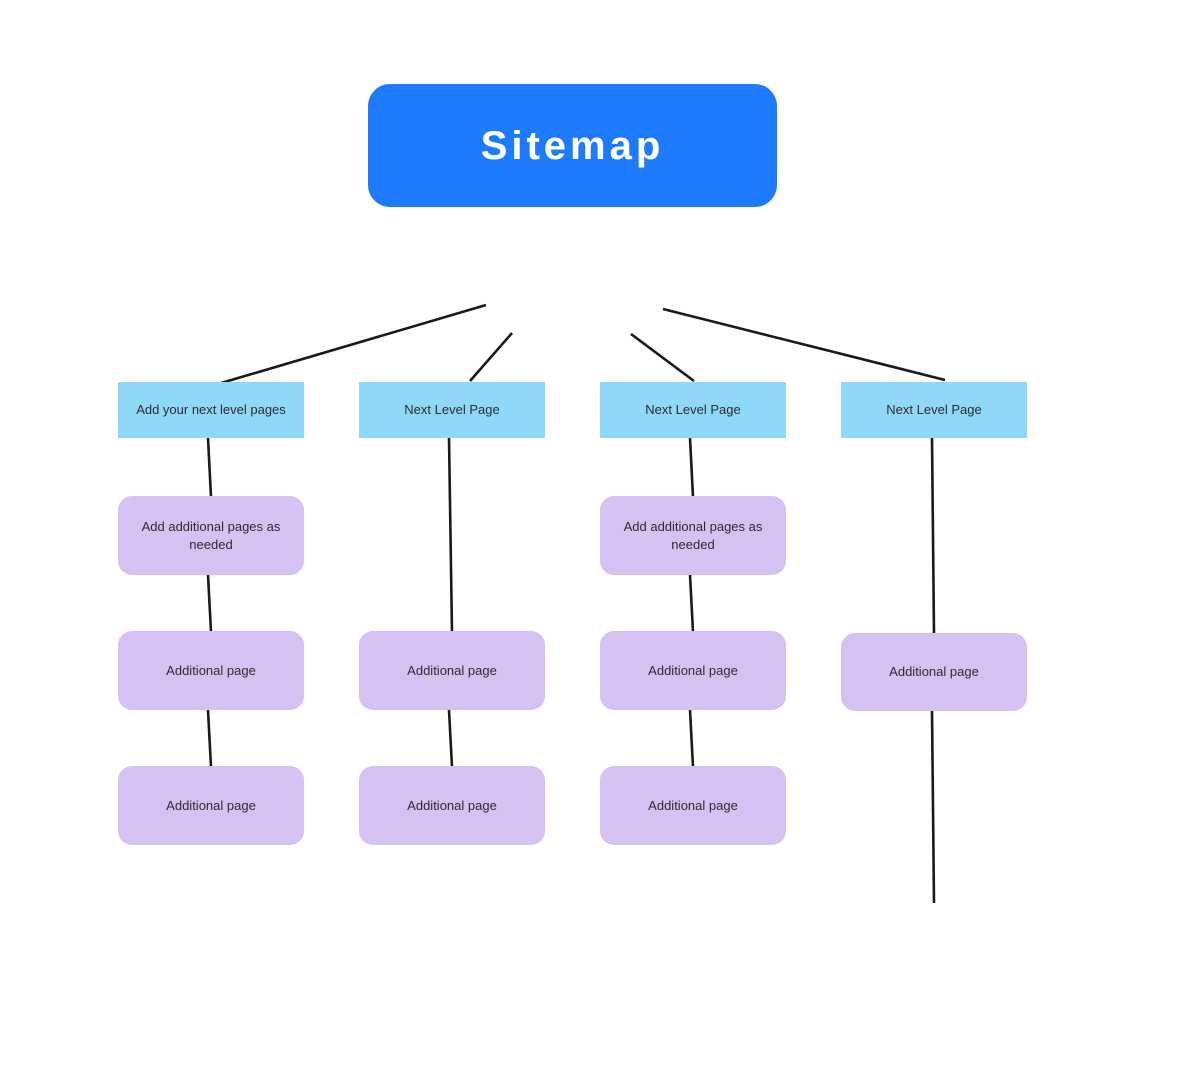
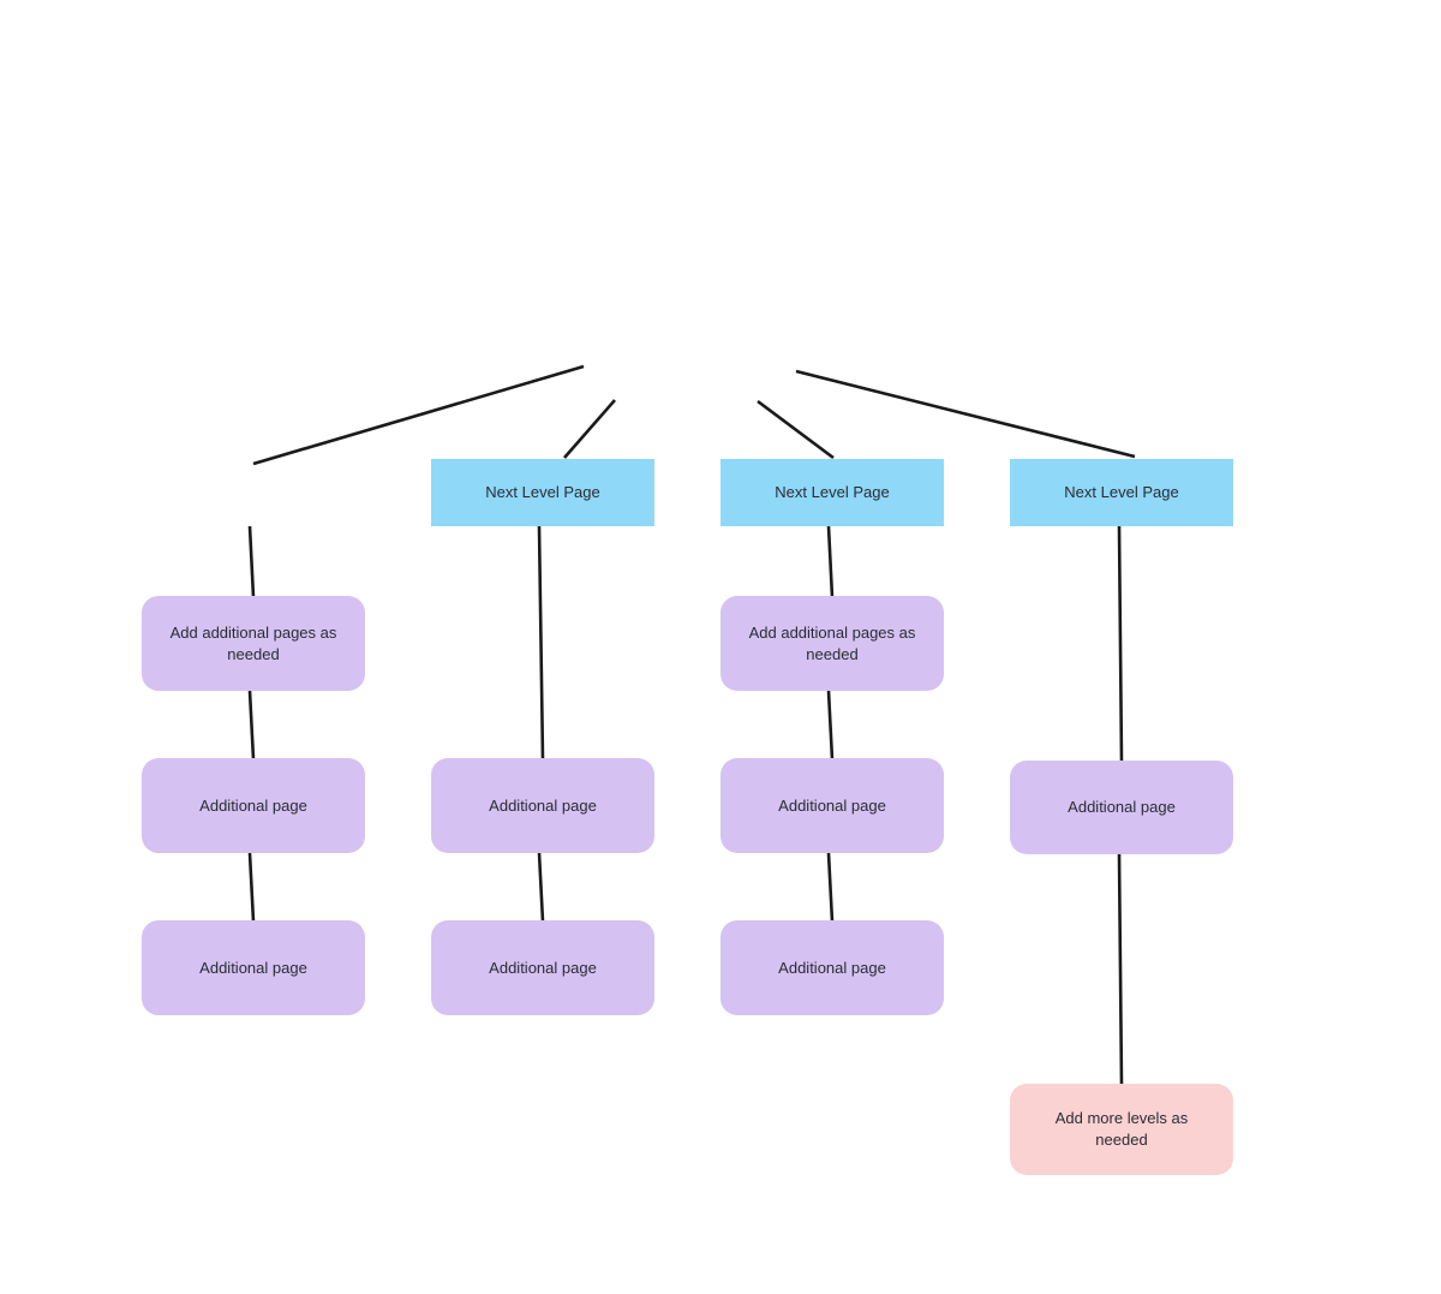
- Sitemap
- Add your next level pages
  Next Level Page
  Next Level Page
  Next Level Page
  Add additional pages as needed
  Add additional pages as needed
  Additional page
  Additional page
  Additional page
  Additional page
  Additional page
  Additional page
  Additional page
+ Add more levels as needed
